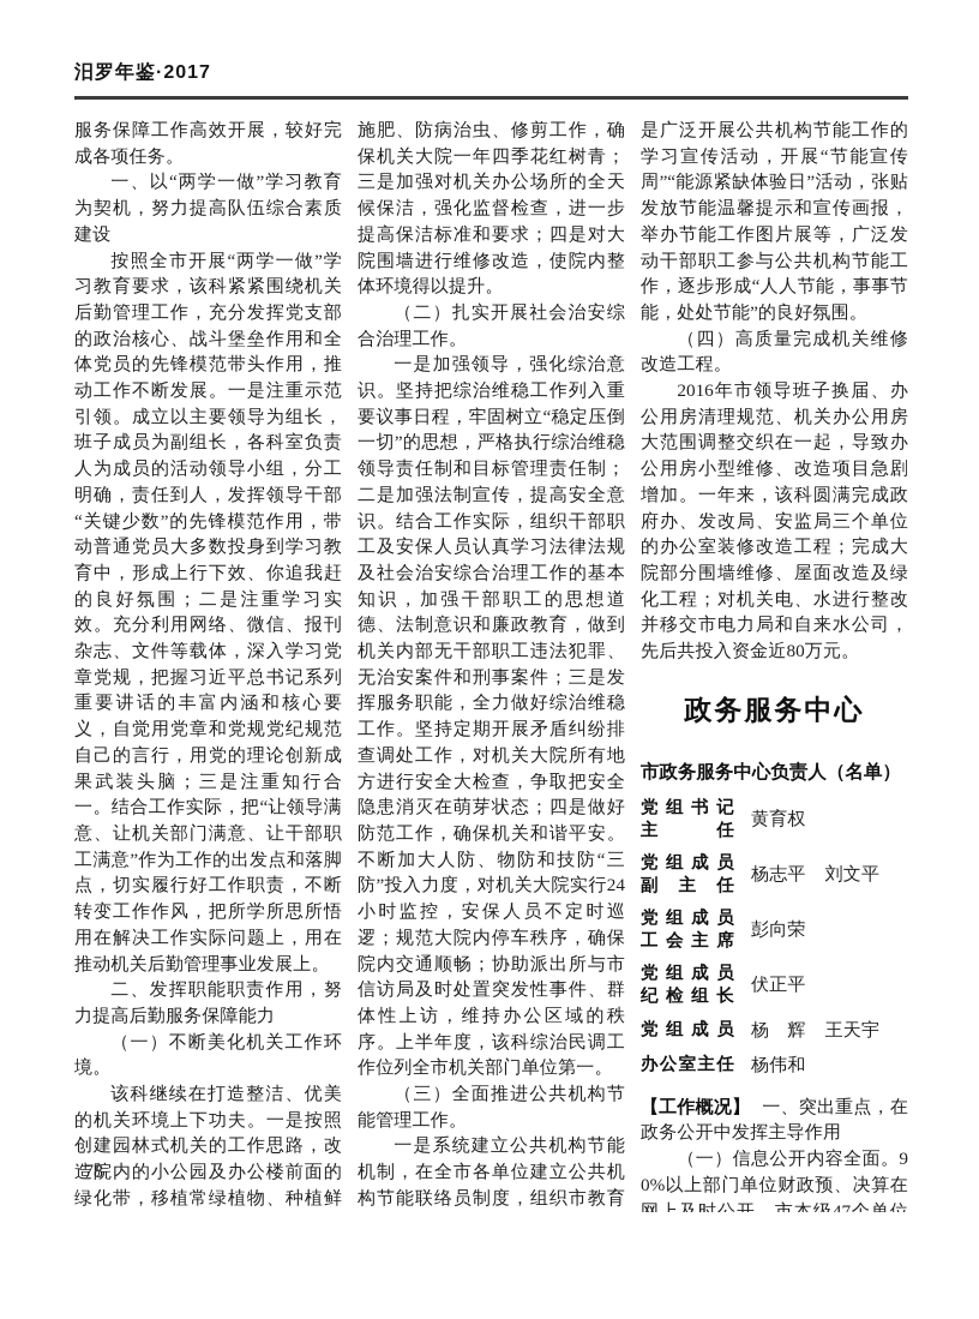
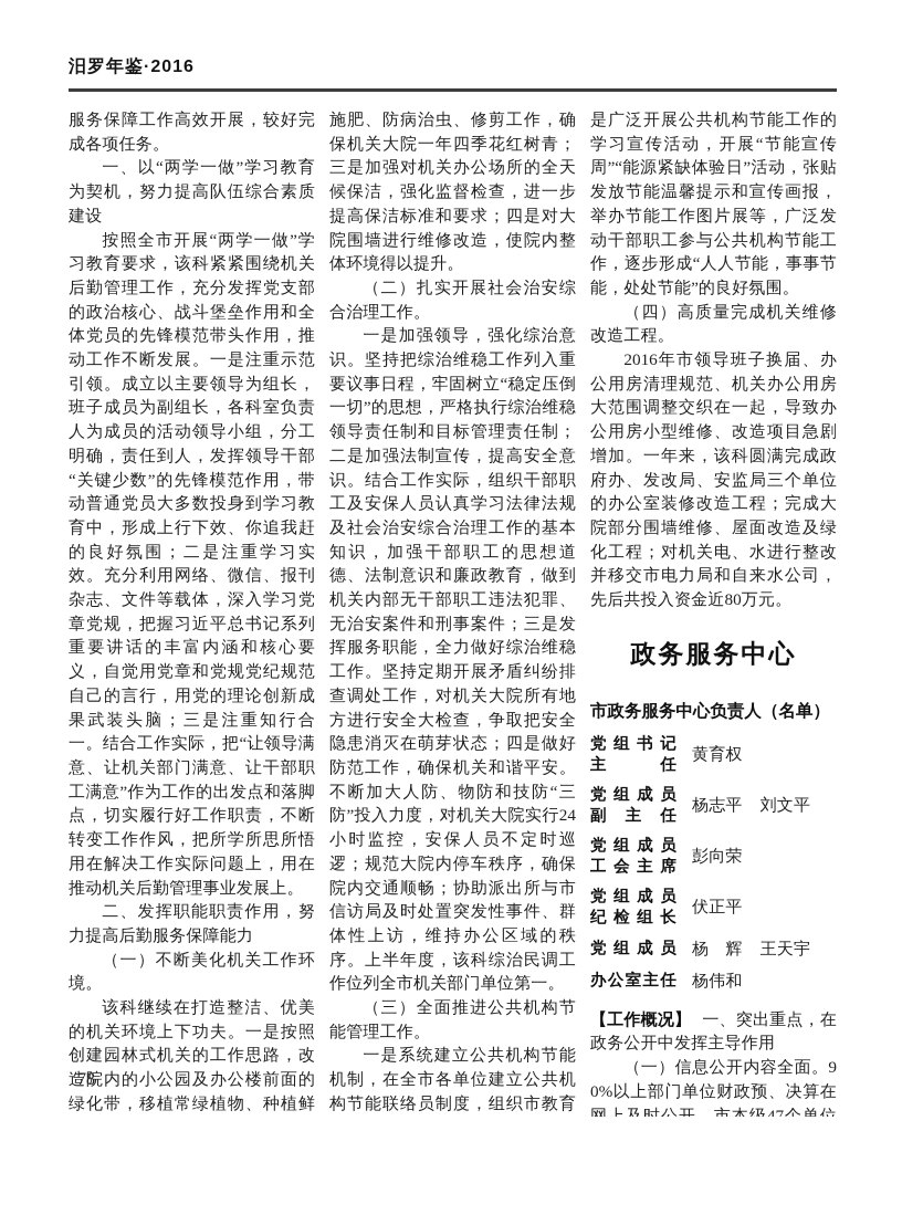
- 汨罗年鉴·2017
+ 汨罗年鉴·2016
  服务保障工作高效开展，较好完成各项任务。
  一、以“两学一做”学习教育为契机，努力提高队伍综合素质建设
  按照全市开展“两学一做”学习教育要求，该科紧紧围绕机关后勤管理工作，充分发挥党支部的政治核心、战斗堡垒作用和全体党员的先锋模范带头作用，推动工作不断发展。一是注重示范引领。成立以主要领导为组长，班子成员为副组长，各科室负责人为成员的活动领导小组，分工明确，责任到人，发挥领导干部“关键少数”的先锋模范作用，带动普通党员大多数投身到学习教育中，形成上行下效、你追我赶的良好氛围；二是注重学习实效。充分利用网络、微信、报刊杂志、文件等载体，深入学习党章党规，把握习近平总书记系列重要讲话的丰富内涵和核心要义，自觉用党章和党规党纪规范自己的言行，用党的理论创新成果武装头脑；三是注重知行合一。结合工作实际，把“让领导满意、让机关部门满意、让干部职工满意”作为工作的出发点和落脚点，切实履行好工作职责，不断转变工作作风，把所学所思所悟用在解决工作实际问题上，用在推动机关后勤管理事业发展上。
  二、发挥职能职责作用，努力提高后勤服务保障能力
  （一）不断美化机关工作环境。
  施肥、防病治虫、修剪工作，确保机关大院一年四季花红树青；三是加强对机关办公场所的全天候保洁，强化监督检查，进一步提高保洁标准和要求；四是对大院围墙进行维修改造，使院内整体环境得以提升。
  （二）扎实开展社会治安综合治理工作。
  一是加强领导，强化综治意识。坚持把综治维稳工作列入重要议事日程，牢固树立“稳定压倒一切”的思想，严格执行综治维稳领导责任制和目标管理责任制；二是加强法制宣传，提高安全意识。结合工作实际，组织干部职工及安保人员认真学习法律法规及社会治安综合治理工作的基本知识，加强干部职工的思想道德、法制意识和廉政教育，做到机关内部无干部职工违法犯罪、无治安案件和刑事案件；三是发挥服务职能，全力做好综治维稳工作。坚持定期开展矛盾纠纷排查调处工作，对机关大院所有地方进行安全大检查，争取把安全隐患消灭在萌芽状态；四是做好防范工作，确保机关和谐平安。不断加大人防、物防和技防“三防”投入力度，对机关大院实行24小时监控，安保人员不定时巡逻；规范大院内停车秩序，确保院内交通顺畅；协助派出所与市信访局及时处置突发性事件、群体性上访，维持办公区域的秩序。上半年度，该科综治民调工作位列全市机关部门单位第一。
  （三）全面推进公共机构节能管理工作。
  是广泛开展公共机构节能工作的学习宣传活动，开展“节能宣传周”“能源紧缺体验日”活动，张贴发放节能温馨提示和宣传画报，举办节能工作图片展等，广泛发动干部职工参与公共机构节能工作，逐步形成“人人节能，事事节能，处处节能”的良好氛围。
  （四）高质量完成机关维修改造工程。
  2016年市领导班子换届、办公用房清理规范、机关办公用房大范围调整交织在一起，导致办公用房小型维修、改造项目急剧增加。一年来，该科圆满完成政府办、发改局、安监局三个单位的办公室装修改造工程；完成大院部分围墙维修、屋面改造及绿化工程；对机关电、水进行整改并移交市电力局和自来水公司，先后共投入资金近80万元。
  政务服务中心
  市政务服务中心负责人（名单）
  党组书记
  主任
  黄育权
  党组成员
  副主任
  杨志平
  刘文平
  党组成员
  工会主席
  彭向荣
  党组成员
  纪检组长
  伏正平
  党组成员
  杨 辉
  王天宇
  办公室主任
  杨伟和
  【工作概况】 一、突出重点，在政务公开中发挥主导作用
  78
